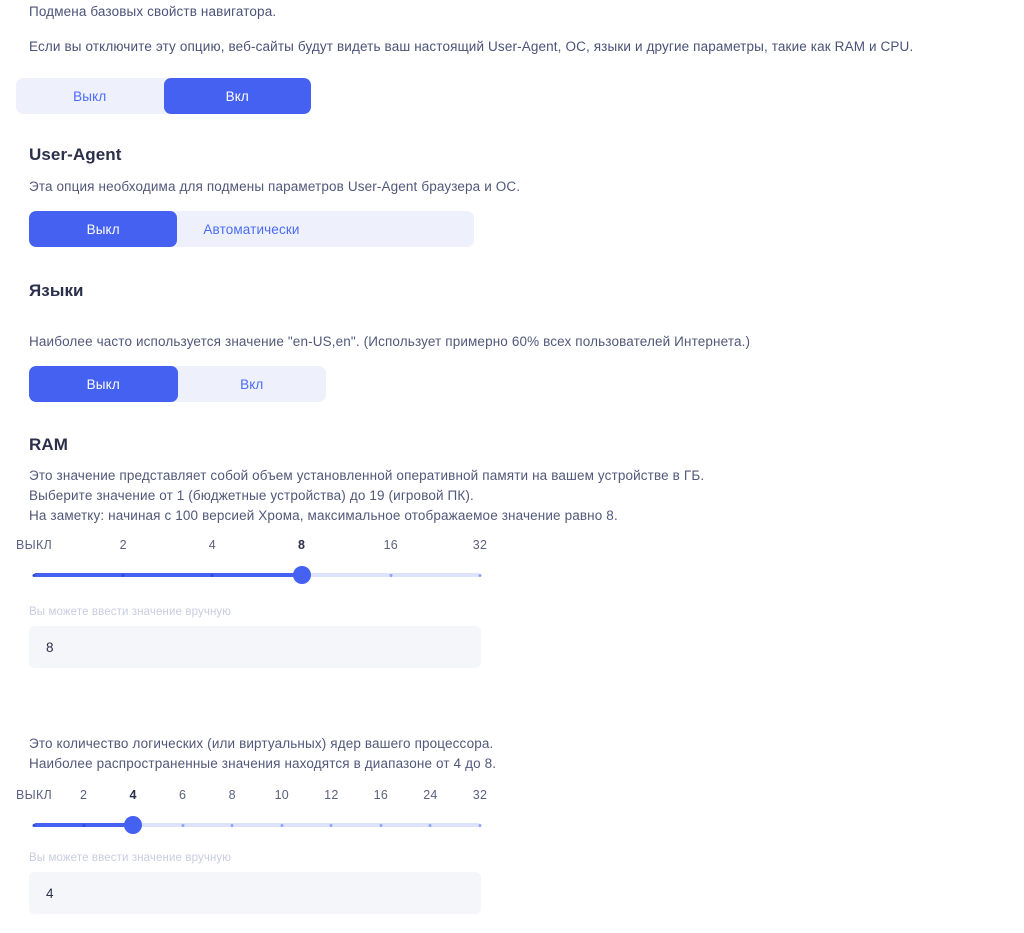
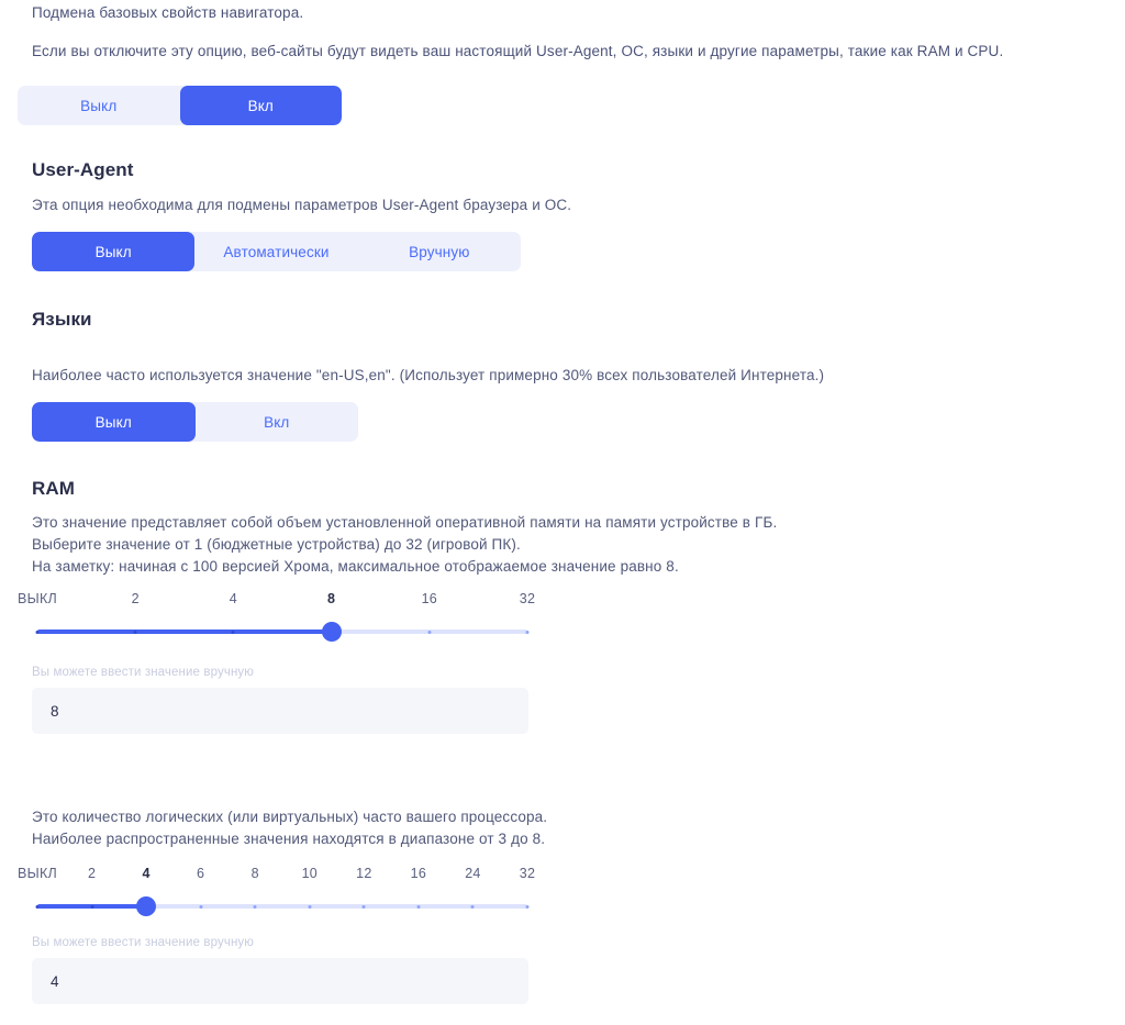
  Подмена базовых свойств навигатора.
  Если вы отключите эту опцию, веб-сайты будут видеть ваш настоящий User-Agent, ОС, языки и другие параметры, такие как RAM и CPU.
  Выкл
  Вкл
  User-Agent
  Эта опция необходима для подмены параметров User-Agent браузера и ОС.
  Выкл
  Автоматически
+ Вручную
  Языки
- Наиболее часто используется значение "en-US,en". (Использует примерно 60% всех пользователей Интернета.)
+ Наиболее часто используется значение "en-US,en". (Использует примерно 30% всех пользователей Интернета.)
  Выкл
  Вкл
  RAM
- Это значение представляет собой объем установленной оперативной памяти на вашем устройстве в ГБ.
+ Это значение представляет собой объем установленной оперативной памяти на памяти устройстве в ГБ.
- Выберите значение от 1 (бюджетные устройства) до 19 (игровой ПК).
+ Выберите значение от 1 (бюджетные устройства) до 32 (игровой ПК).
  На заметку: начиная с 100 версией Хрома, максимальное отображаемое значение равно 8.
  ВЫКЛ
  2
  4
  8
  16
  32
  Вы можете ввести значение вручную
  8
- Это количество логических (или виртуальных) ядер вашего процессора.
+ Это количество логических (или виртуальных) часто вашего процессора.
- Наиболее распространенные значения находятся в диапазоне от 4 до 8.
+ Наиболее распространенные значения находятся в диапазоне от 3 до 8.
  ВЫКЛ
  2
  4
  6
  8
  10
  12
  16
  24
  32
  Вы можете ввести значение вручную
  4
